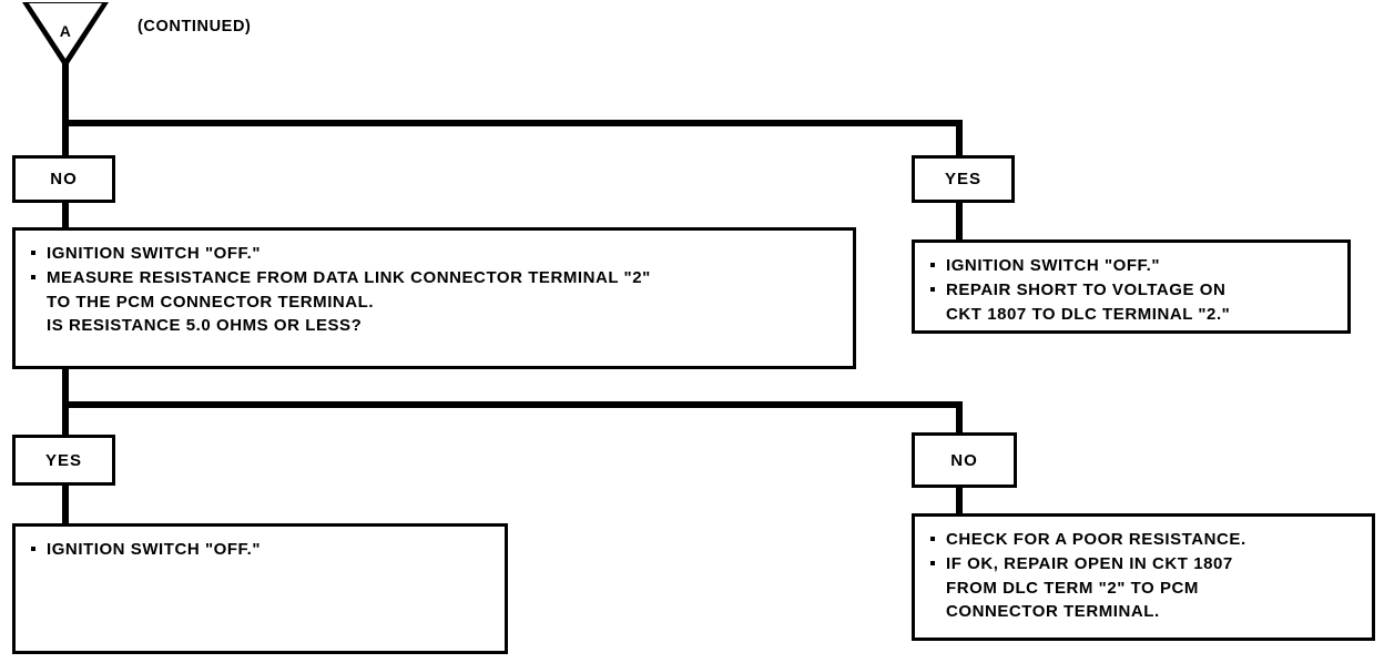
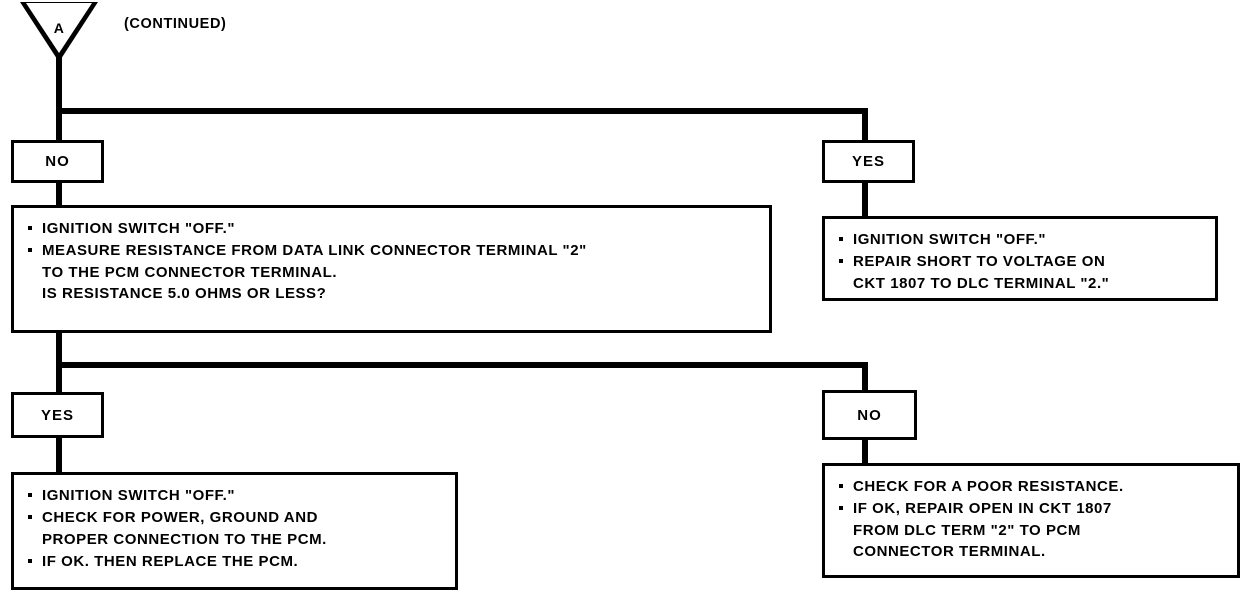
  A
  (CONTINUED)
  NO
  YES
  IGNITION SWITCH "OFF."
  MEASURE RESISTANCE FROM DATA LINK CONNECTOR TERMINAL "2"
  TO THE PCM CONNECTOR TERMINAL.
  IS RESISTANCE 5.0 OHMS OR LESS?
  IGNITION SWITCH "OFF."
  REPAIR SHORT TO VOLTAGE ON
  CKT 1807 TO DLC TERMINAL "2."
  YES
  NO
  IGNITION SWITCH "OFF."
+ CHECK FOR POWER, GROUND AND
+ PROPER CONNECTION TO THE PCM.
+ IF OK. THEN REPLACE THE PCM.
  CHECK FOR A POOR RESISTANCE.
  IF OK, REPAIR OPEN IN CKT 1807
  FROM DLC TERM "2" TO PCM
  CONNECTOR TERMINAL.
